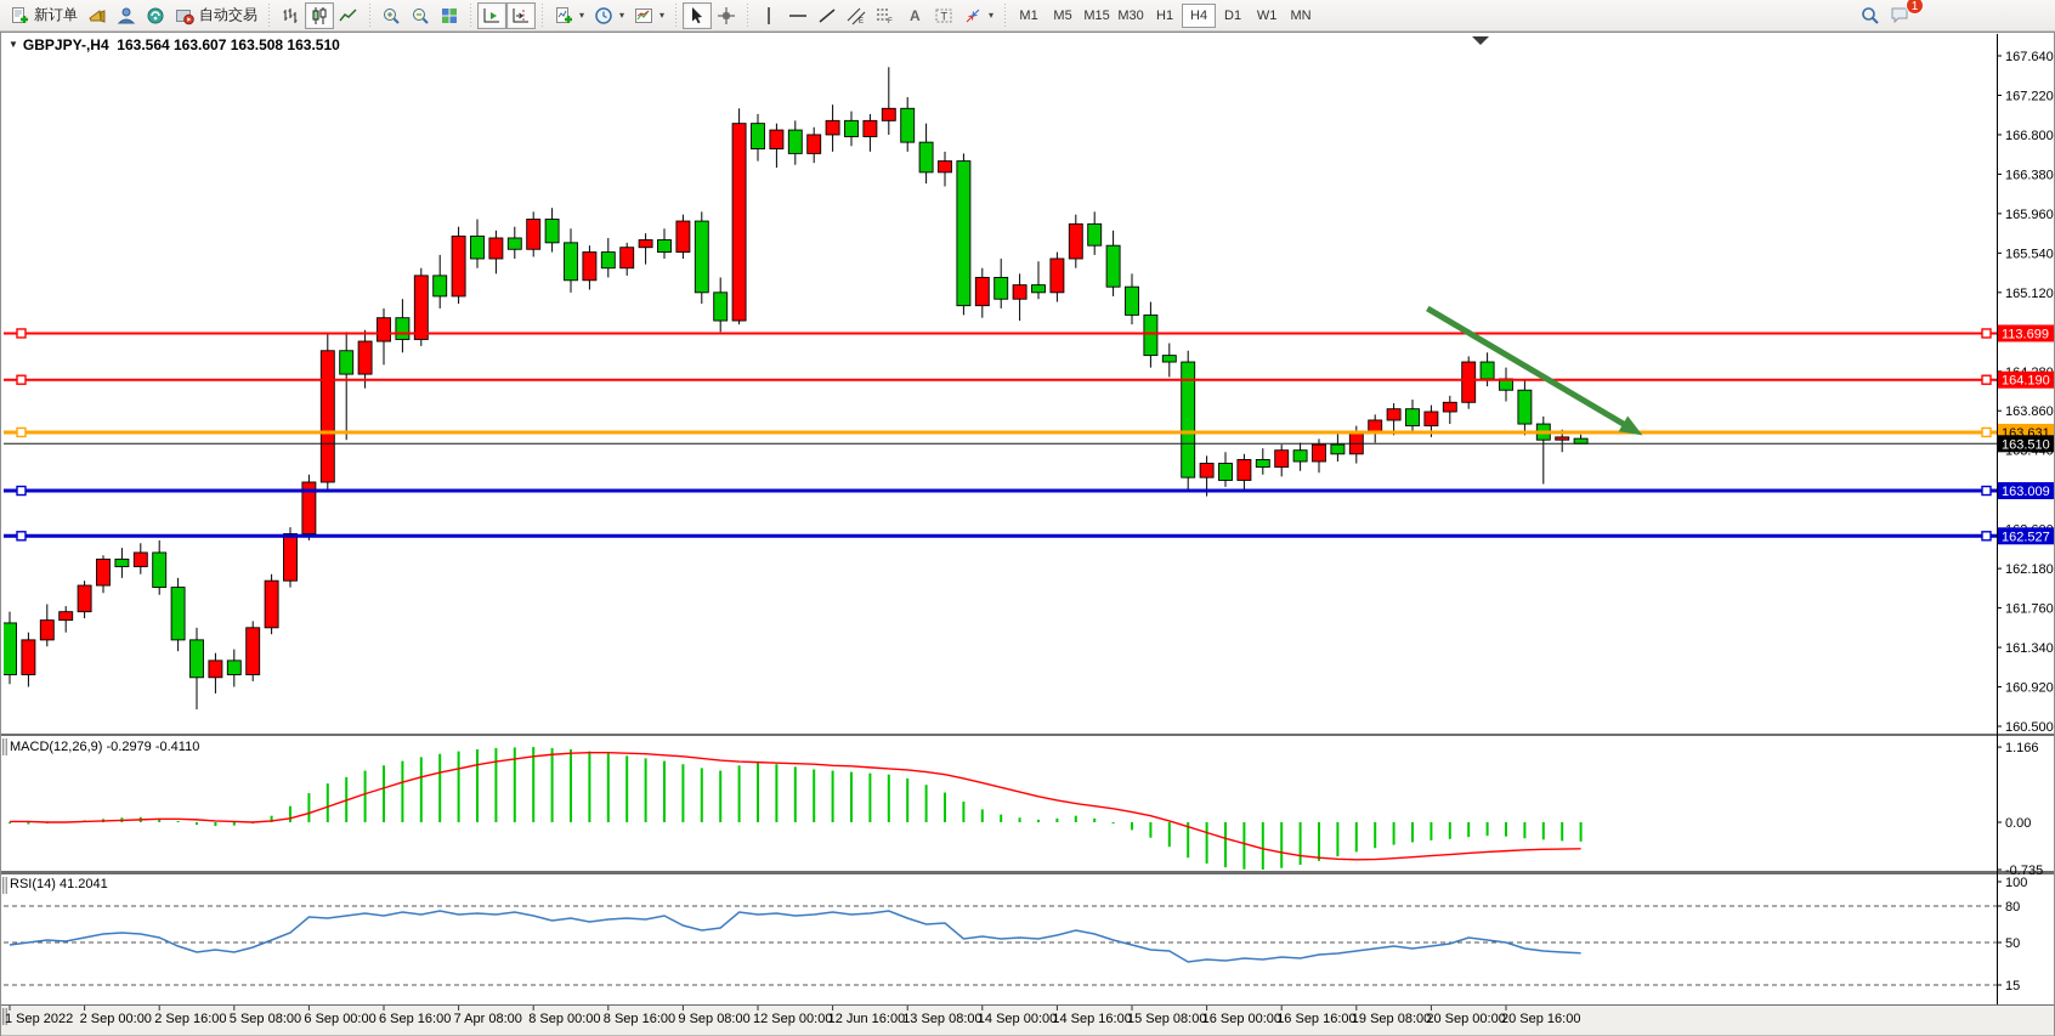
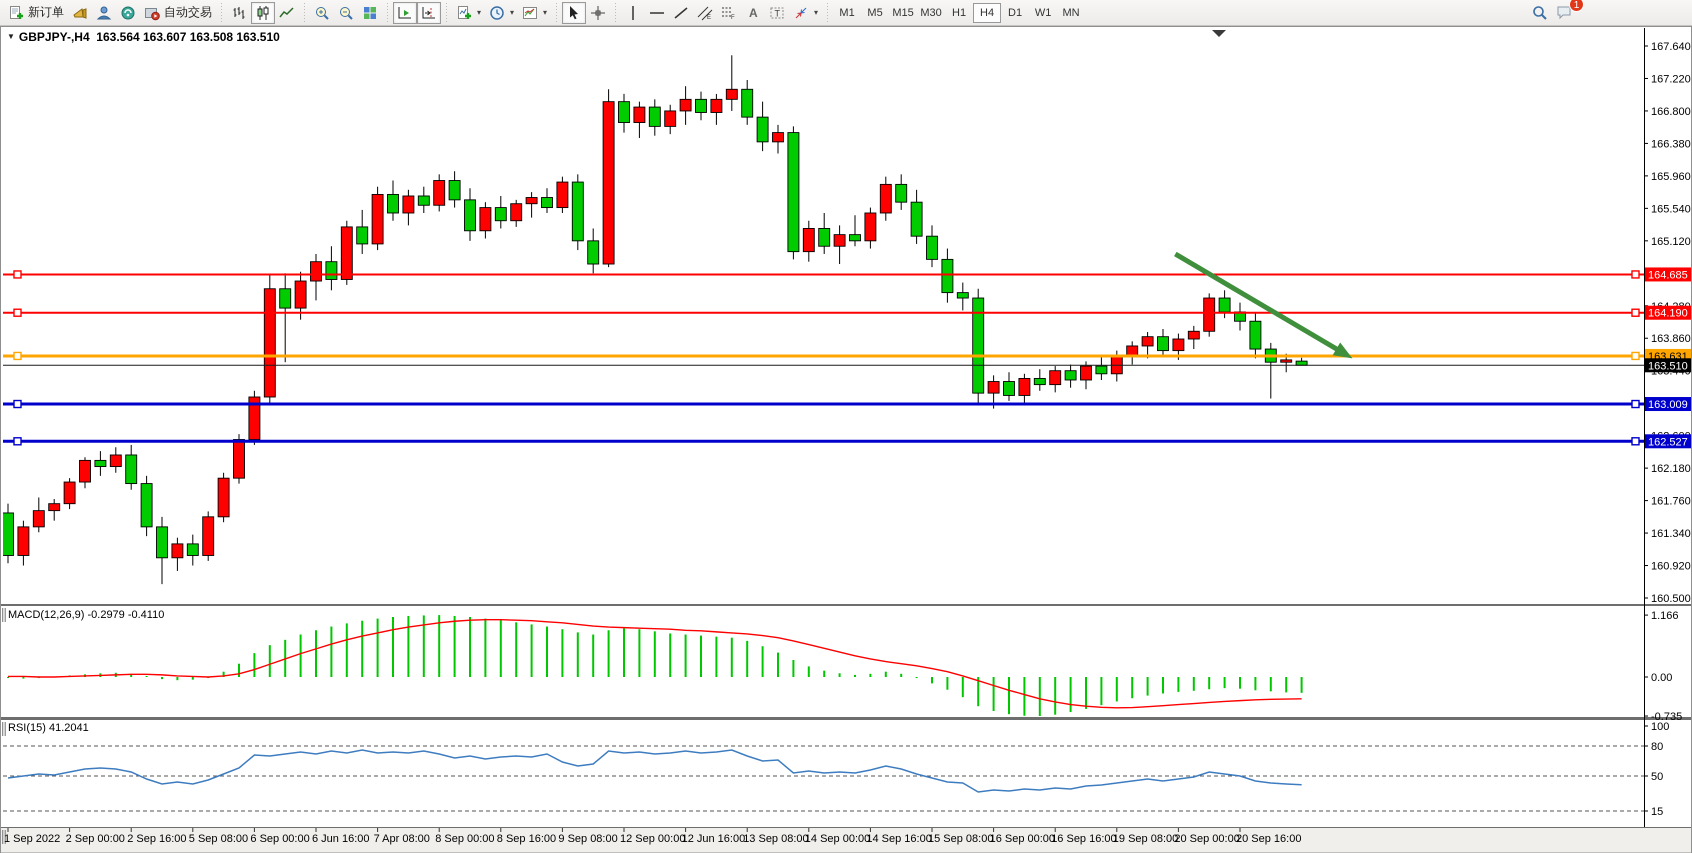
  新订单
  自动交易
  ▾
  ▾
  ▾
  A
  T
  ▾
  M1
  M5
  M15
  M30
  H1
  H4
  D1
  W1
  MN
  1
  167.640
  167.220
  166.800
  166.380
  165.960
  165.540
  165.120
  163.860
  162.180
  161.760
  161.340
  160.920
  160.500
- 113.699
+ 164.685
  164.190
  163.631
  163.009
  162.527
  163.510
  1.166
  0.00
  -0.735
  100
  80
  50
  15
  1 Sep 2022
  2 Sep 00:00
  2 Sep 16:00
  5 Sep 08:00
  6 Sep 00:00
- 6 Sep 16:00
+ 6 Jun 16:00
  7 Apr 08:00
  8 Sep 00:00
  8 Sep 16:00
  9 Sep 08:00
  12 Sep 00:00
  12 Jun 16:00
  13 Sep 08:00
  14 Sep 00:00
  14 Sep 16:00
  15 Sep 08:00
  16 Sep 00:00
  16 Sep 16:00
  19 Sep 08:00
  20 Sep 00:00
  20 Sep 16:00
  ▼ GBPJPY-,H4 163.564 163.607 163.508 163.510
  MACD(12,26,9) -0.2979 -0.4110
- RSI(14) 41.2041
+ RSI(15) 41.2041
